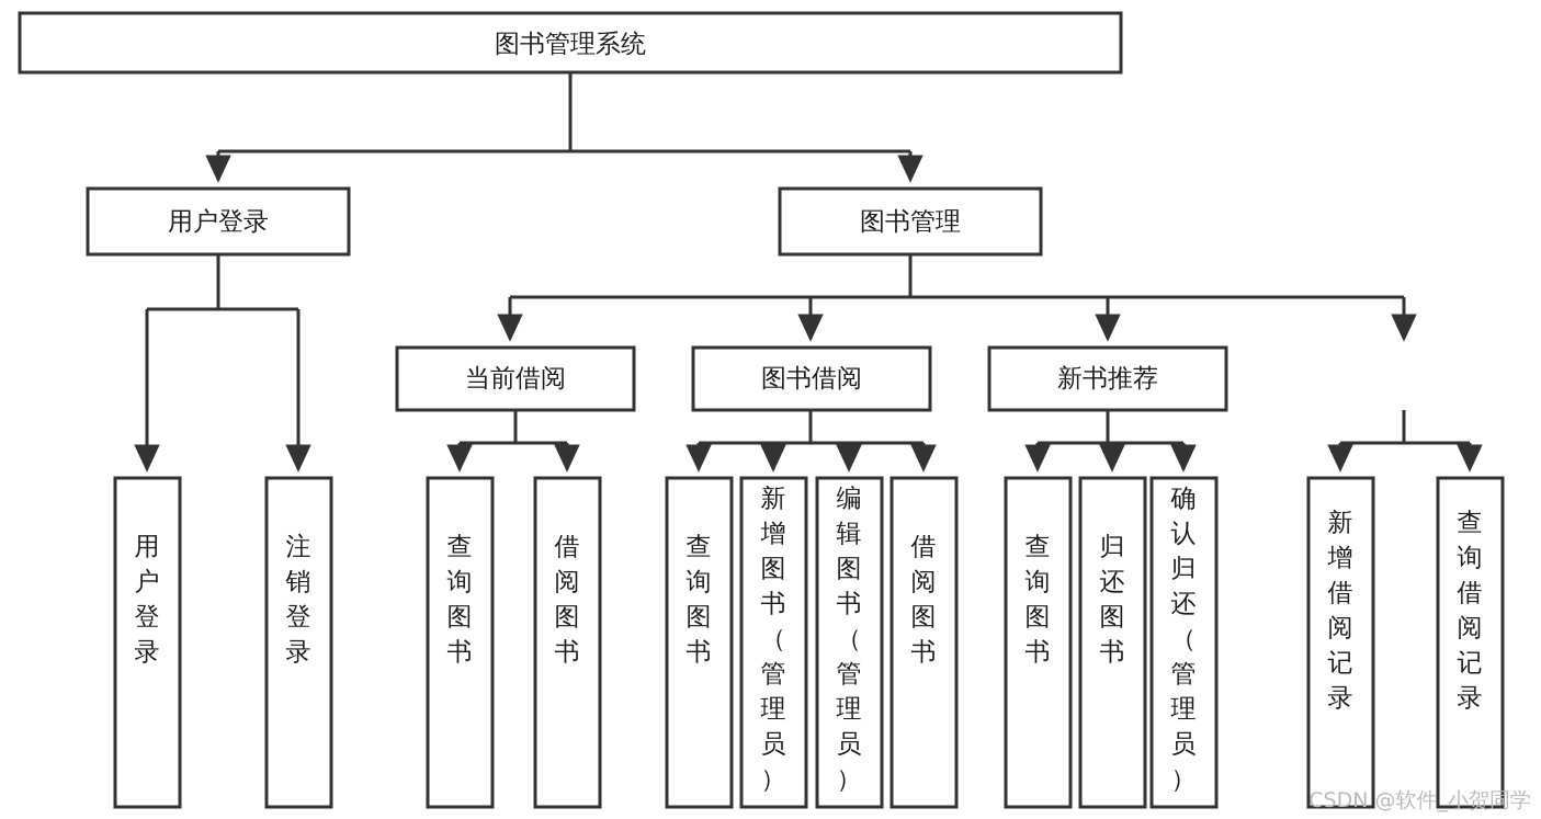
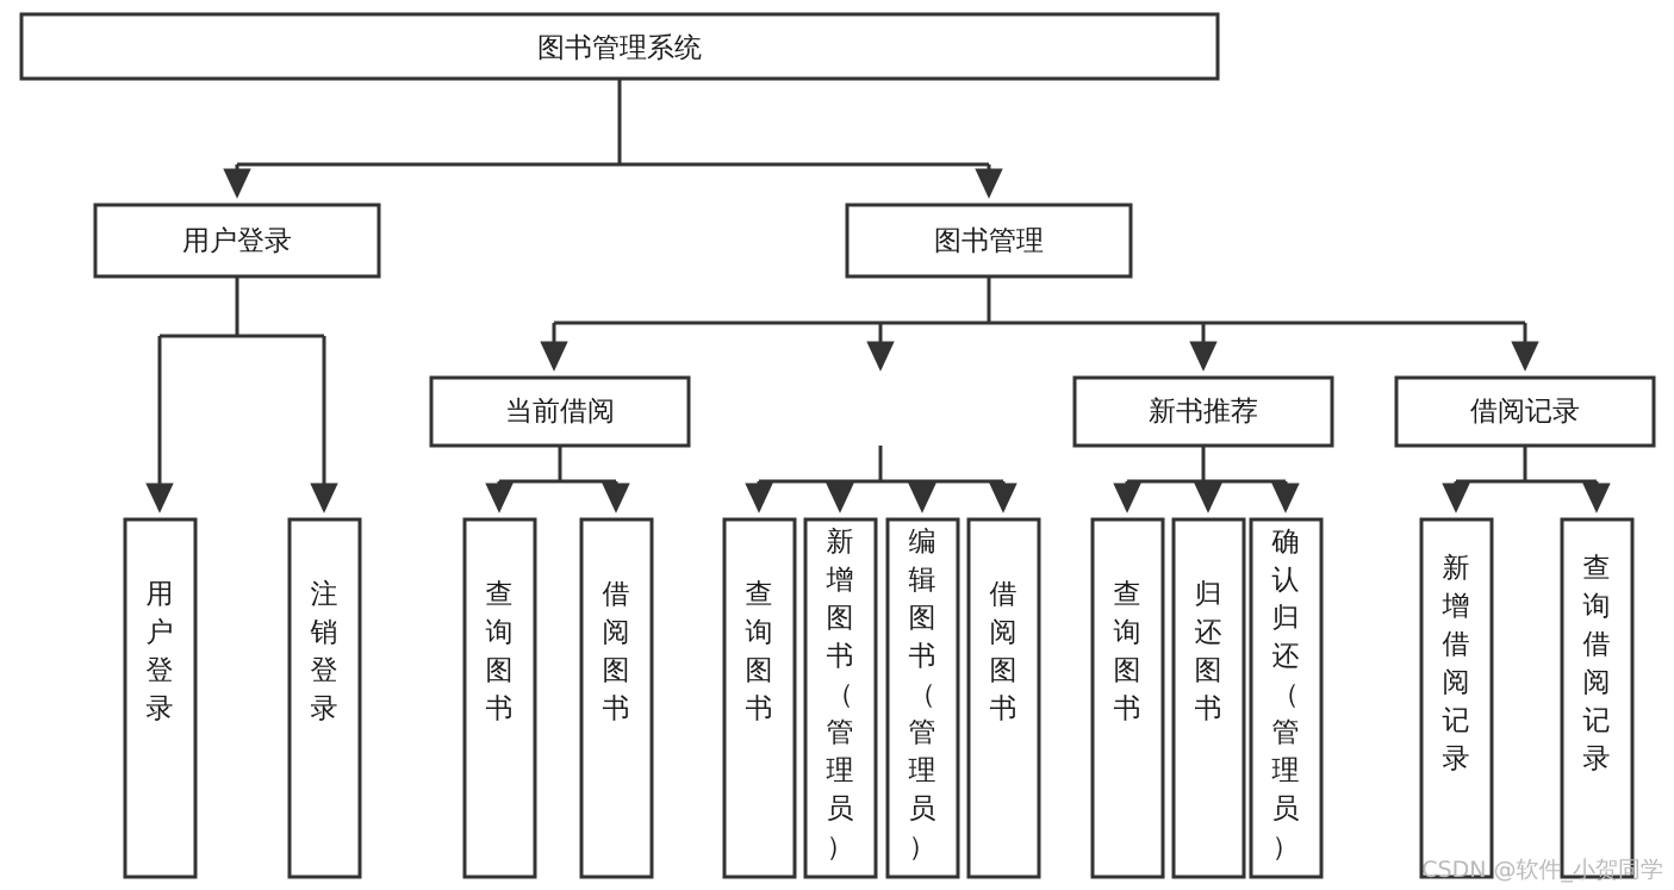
  图书管理系统
  用户登录
  图书管理
  当前借阅
- 图书借阅
  新书推荐
+ 借阅记录
  用户登录
  注销登录
  查询图书
  借阅图书
  查询图书
  新增图书（管理员）
  编辑图书（管理员）
  借阅图书
  查询图书
  归还图书
  确认归还（管理员）
  新增借阅记录
  查询借阅记录
  CSDN @软件_小贺同学
